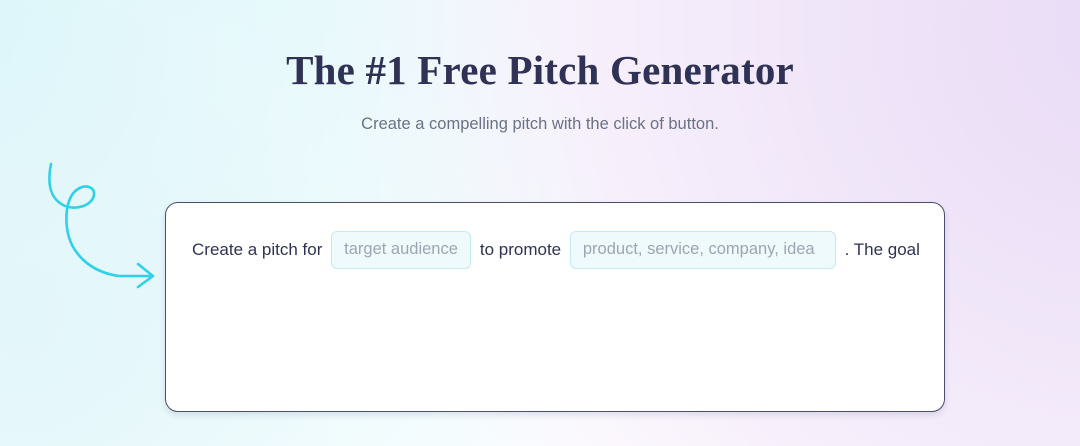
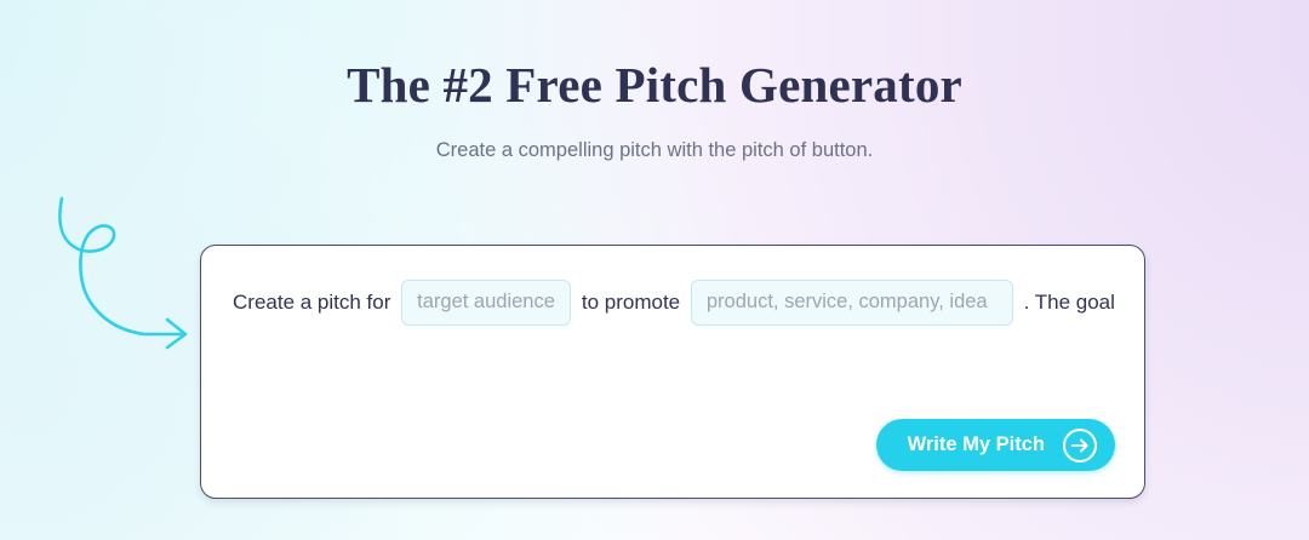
- The #1 Free Pitch Generator
+ The #2 Free Pitch Generator
- Create a compelling pitch with the click of button.
+ Create a compelling pitch with the pitch of button.
  Create a pitch for target audience to promote product, service, company, idea . The goal
+ Write My Pitch
